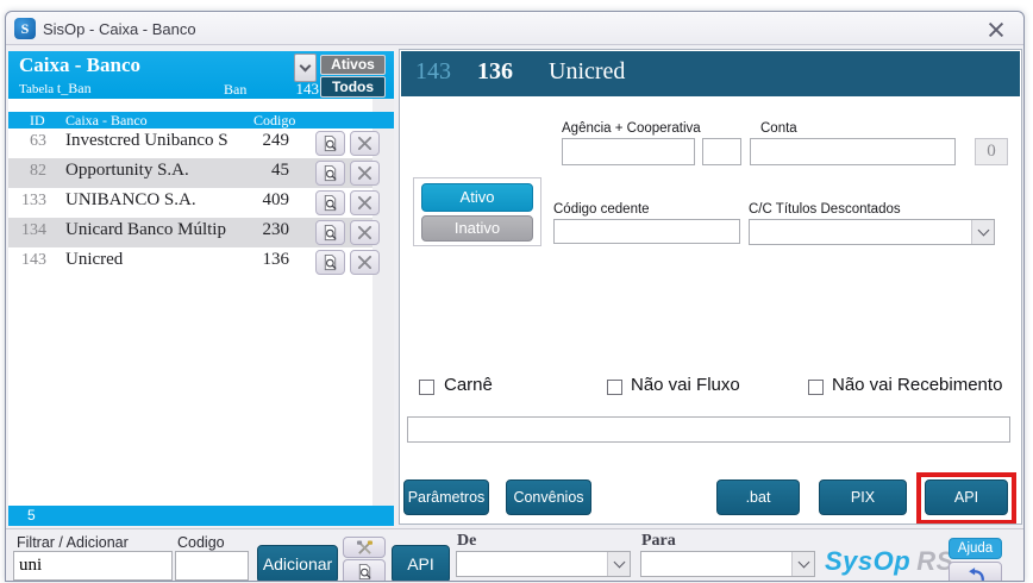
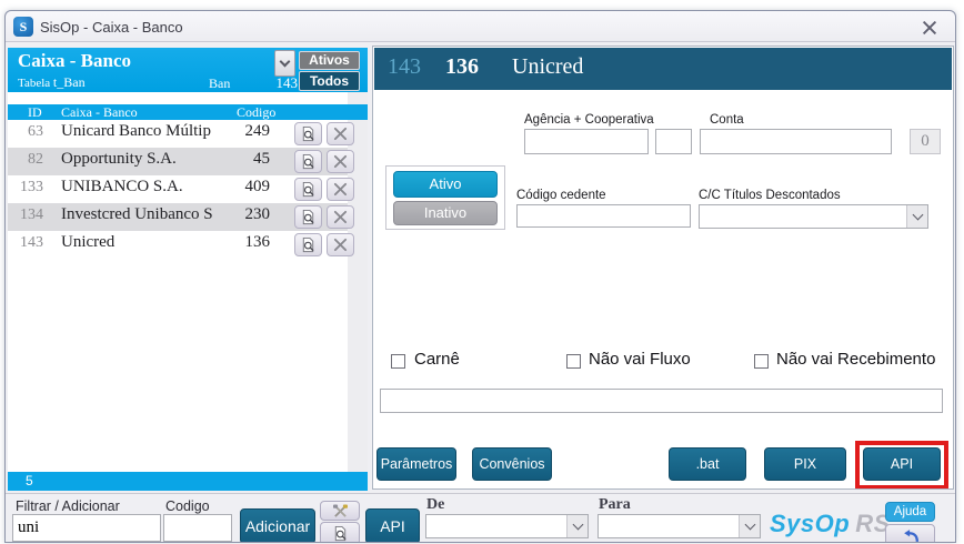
  S
  SisOp - Caixa - Banco
  Caixa - Banco
  Tabela t_Ban
  Ban
  143
  Ativos
  Todos
  ID
  Caixa - Banco
  Codigo
  63
- Investcred Unibanco S
+ Unicard Banco Múltip
  249
  82
  Opportunity S.A.
  45
  133
  UNIBANCO S.A.
  409
  134
- Unicard Banco Múltip
+ Investcred Unibanco S
  230
  143
  Unicred
  136
  5
  143
  136
  Unicred
  Agência + Cooperativa
  Conta
  0
  Ativo
  Inativo
  Código cedente
  C/C Títulos Descontados
  Carnê
  Não vai Fluxo
  Não vai Recebimento
  Parâmetros
  Convênios
  .bat
  PIX
  API
  Filtrar / Adicionar
  uni
  Codigo
  Adicionar
  API
  De
  Para
  SysOp RS
  Ajuda
